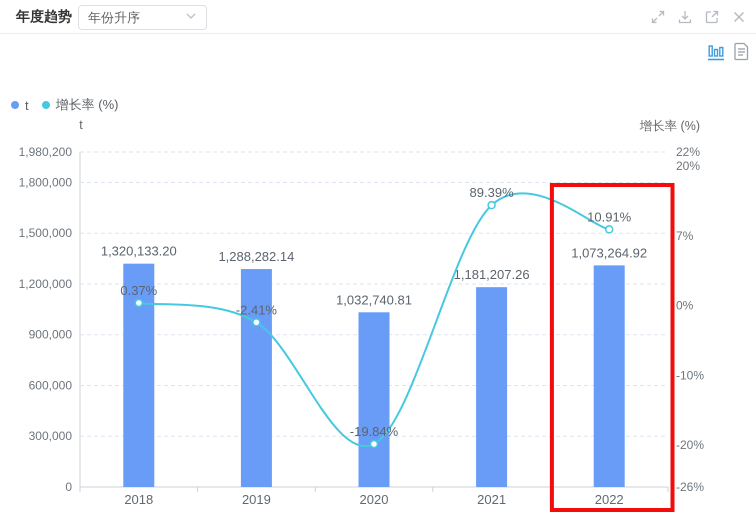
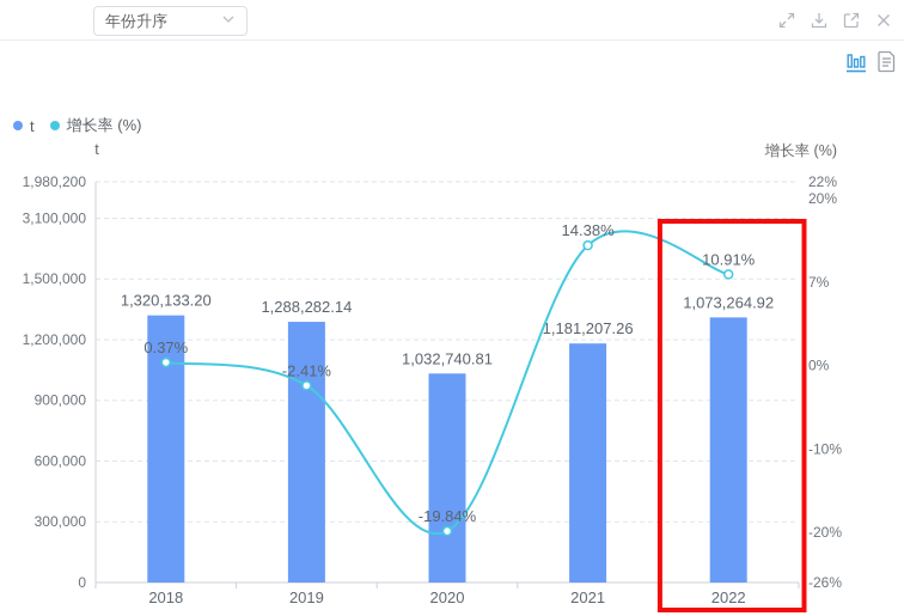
- 年度趋势
  年份升序
  t
  增长率 (%)
  t
  增长率 (%)
  1,980,200
- 1,800,000
+ 3,100,000
  1,500,000
  1,200,000
  900,000
  600,000
  300,000
  0
  22%
  20%
  7%
  0%
  -10%
  -20%
  -26%
  1,320,133.20
  1,288,282.14
  1,032,740.81
  1,181,207.26
  1,073,264.92
  2018
  2019
  2020
  2021
  2022
  0.37%
  -2.41%
  -19.84%
- 89.39%
+ 14.38%
  10.91%
